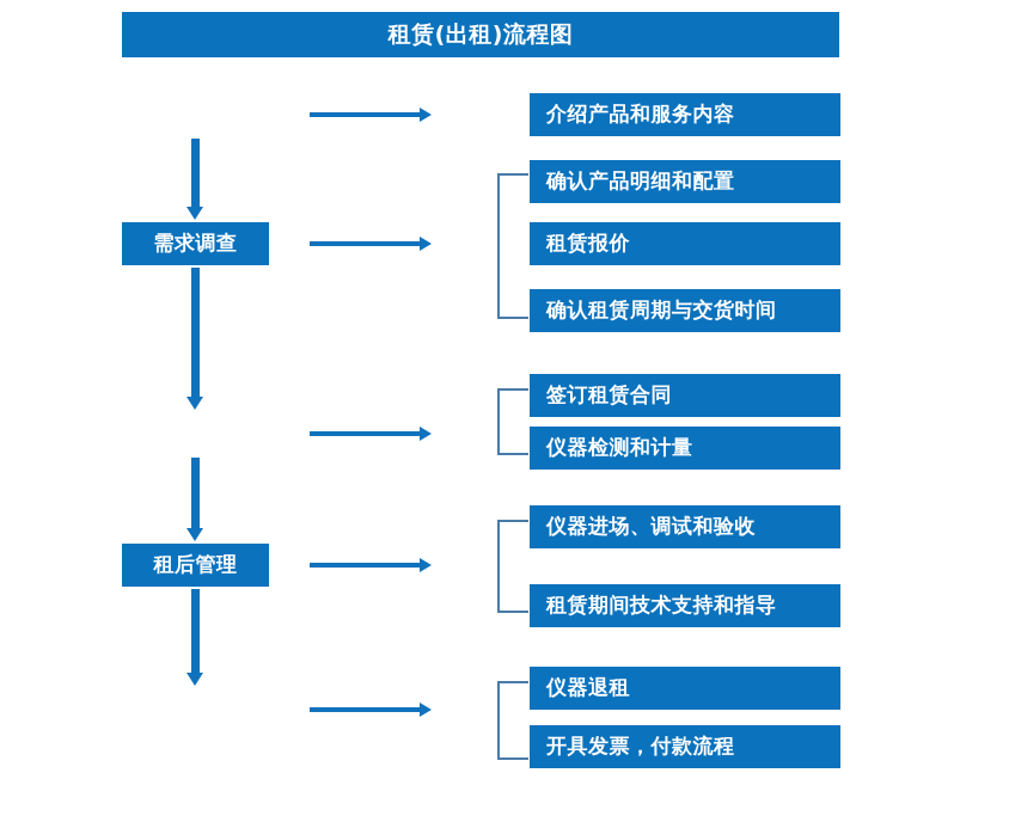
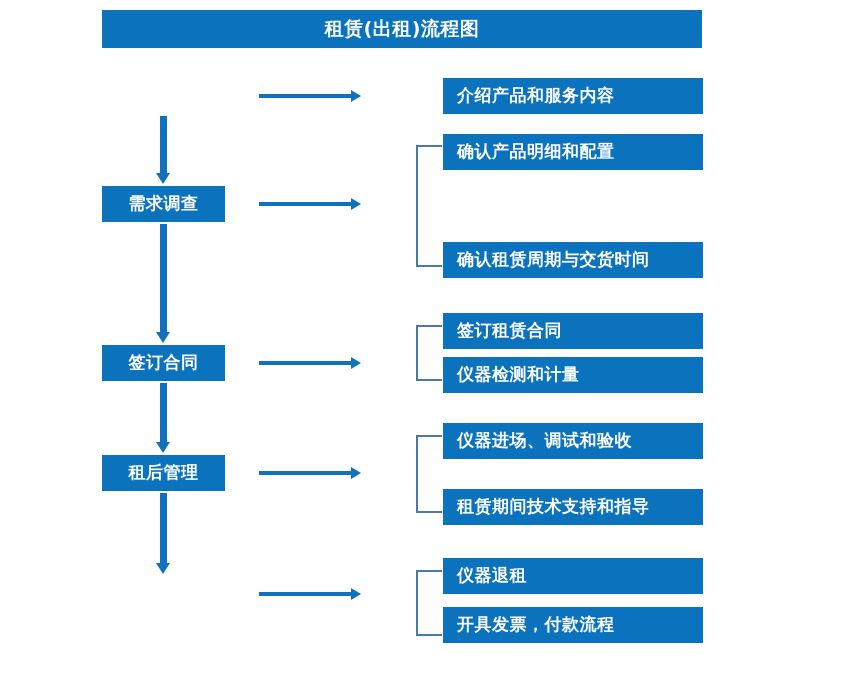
  租赁(出租)流程图
  需求调查
+ 签订合同
  租后管理
  介绍产品和服务内容
  确认产品明细和配置
- 租赁报价
  确认租赁周期与交货时间
  签订租赁合同
  仪器检测和计量
  仪器进场、调试和验收
  租赁期间技术支持和指导
  仪器退租
  开具发票，付款流程
